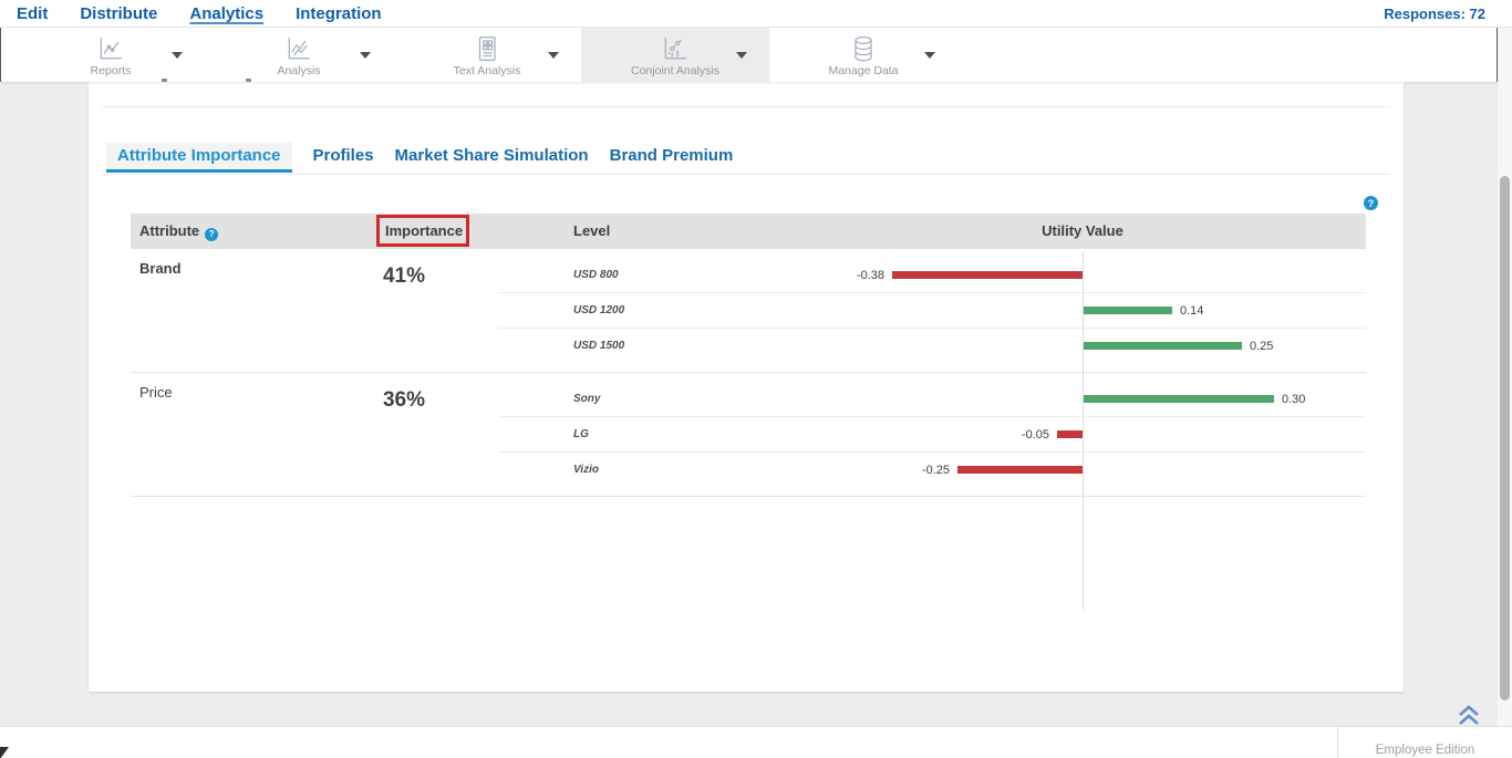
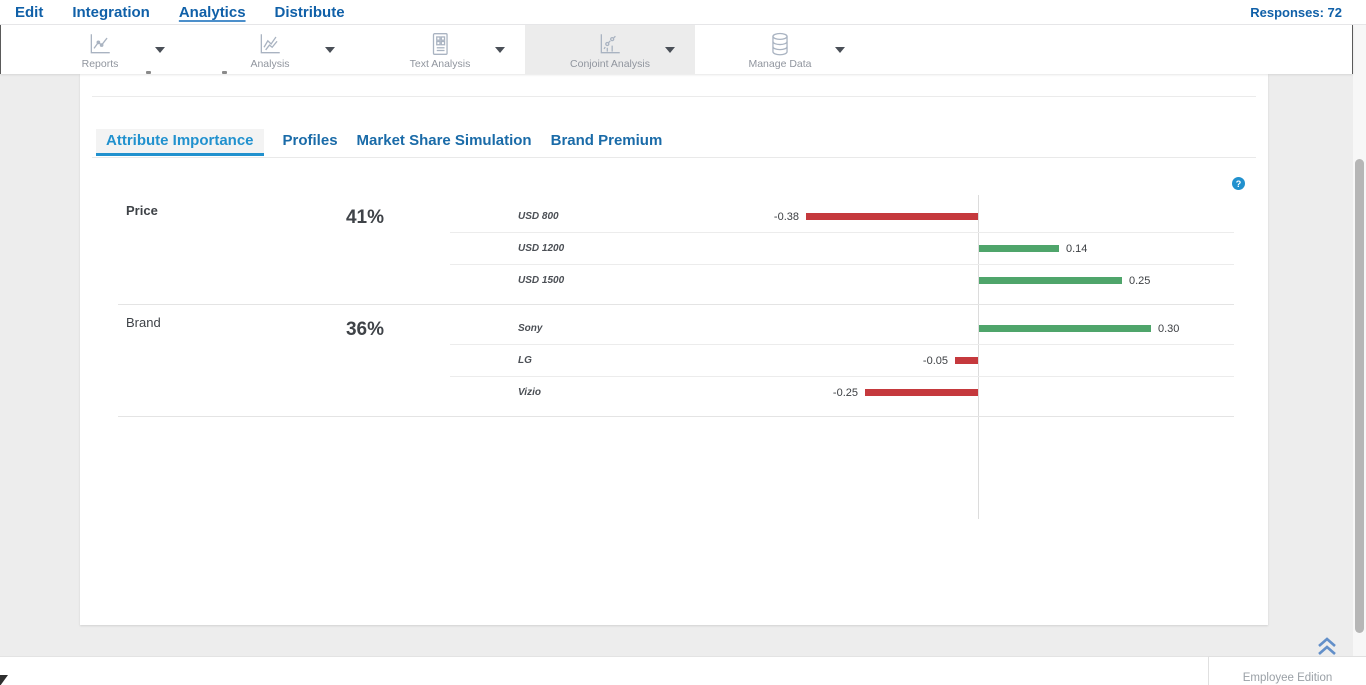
  Edit
- Distribute
+ Integration
  Analytics
- Integration
+ Distribute
  Responses: 72
  Reports
  Analysis
  Text Analysis
  Conjoint Analysis
  Manage Data
  Attribute Importance
  Profiles
  Market Share Simulation
  Brand Premium
  ?
- Attribute ?
- Importance
- Level
- Utility Value
- Brand
+ Price
  41%
  USD 800
  -0.38
  USD 1200
  0.14
  USD 1500
  0.25
- Price
+ Brand
  36%
  Sony
  0.30
  LG
  -0.05
  Vizio
  -0.25
  Employee Edition
